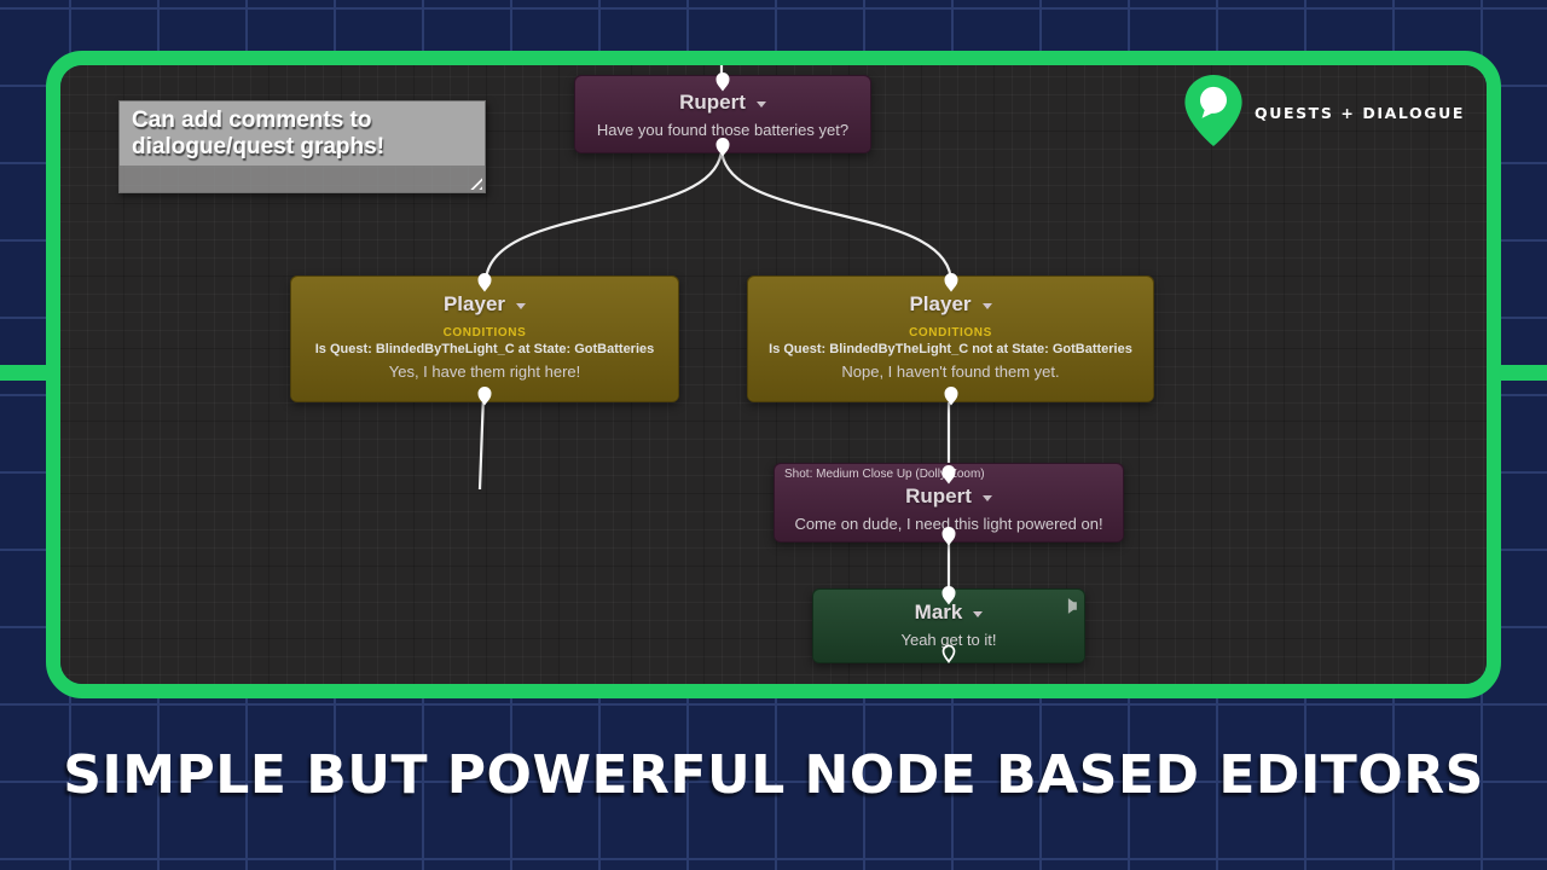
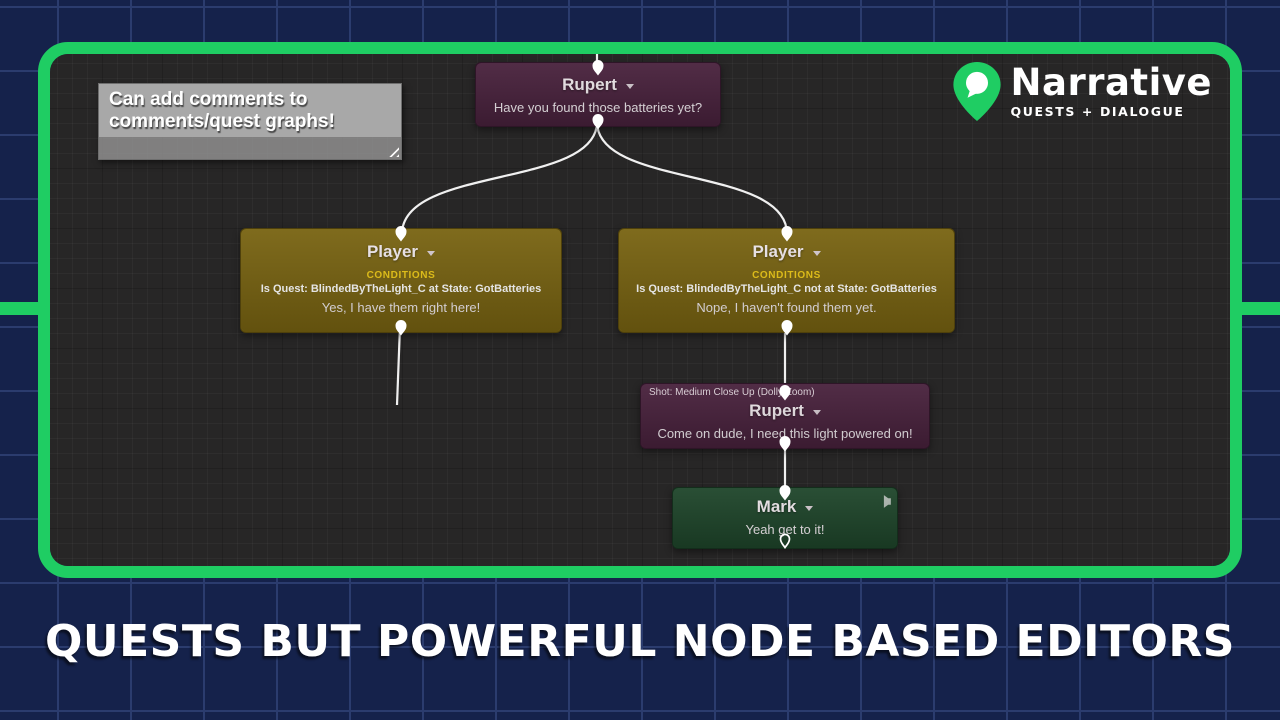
- Can add comments to dialogue/quest graphs!
+ Can add comments to comments/quest graphs!
  Shot: Medium Close Up (Dolloom)
+ Narrative
  QUESTS + DIALOGUE
- SIMPLE BUT POWERFUL NODE BASED EDITORS
+ QUESTS BUT POWERFUL NODE BASED EDITORS
